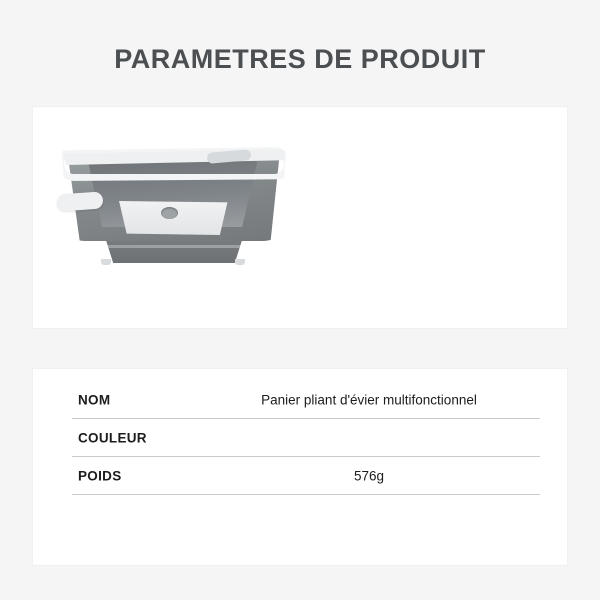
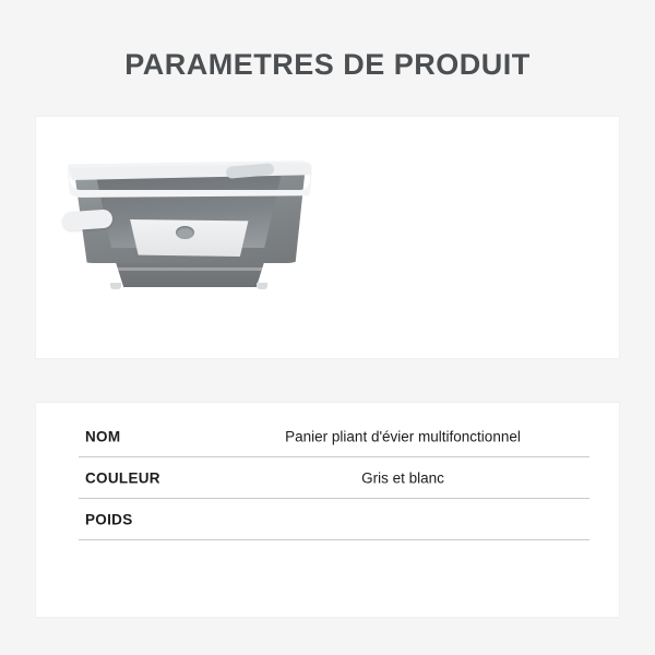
  PARAMETRES DE PRODUIT
  NOM
  Panier pliant d'évier multifonctionnel
  COULEUR
+ Gris et blanc
  POIDS
- 576g
